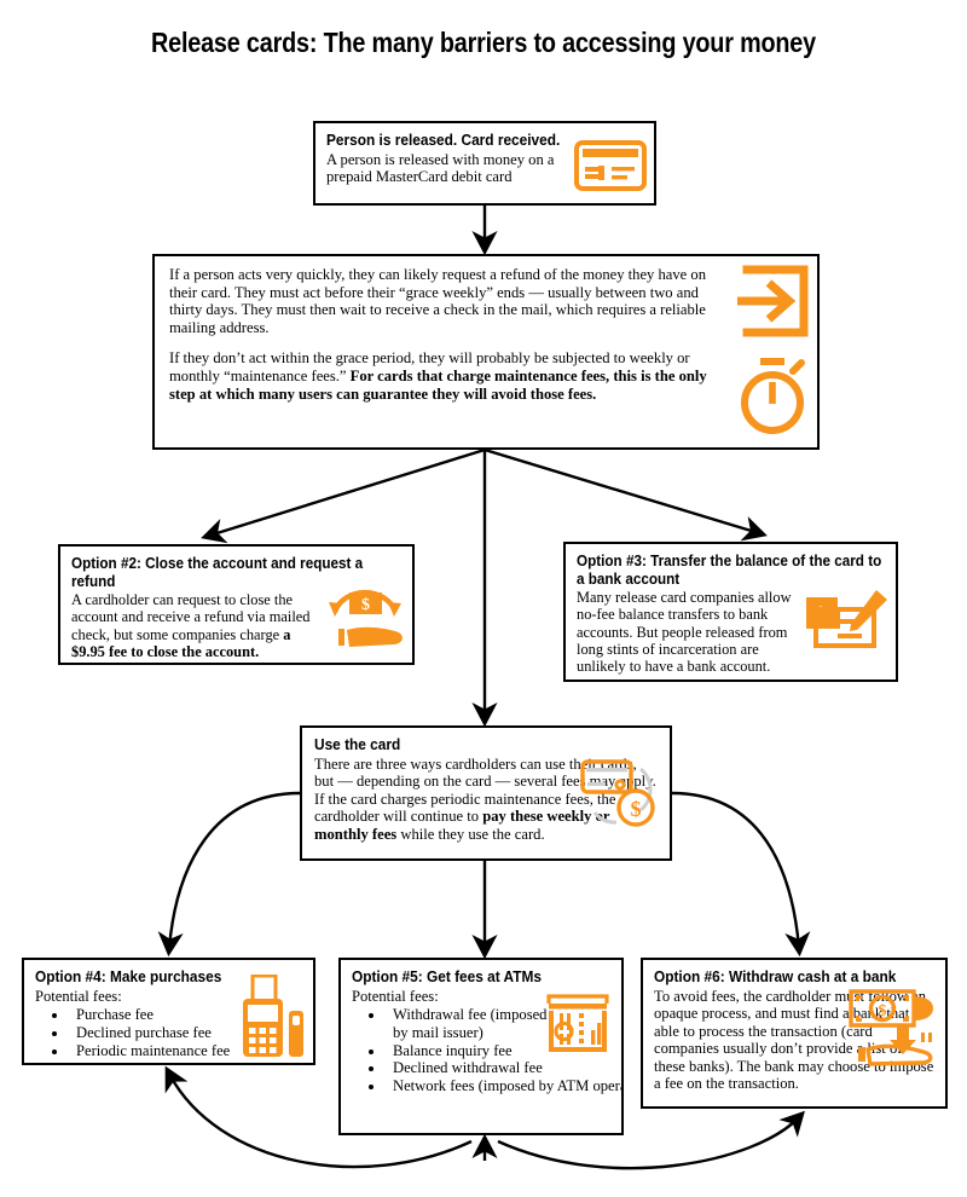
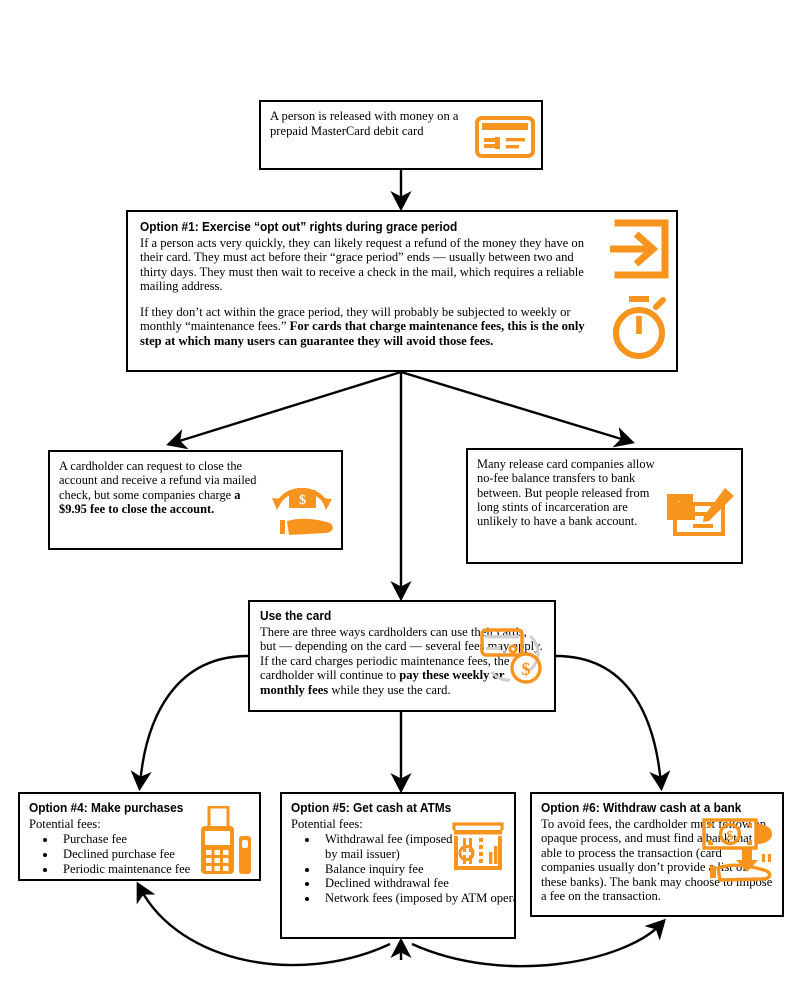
- Release cards: The many barriers to accessing your money
- Person is released. Card received.
  A person is released with money on a prepaid MasterCard debit card
+ Option #1: Exercise “opt out” rights during grace period
- If a person acts very quickly, they can likely request a refund of the money they have on their card. They must act before their “grace weekly” ends — usually between two and thirty days. They must then wait to receive a check in the mail, which requires a reliable mailing address.
+ If a person acts very quickly, they can likely request a refund of the money they have on their card. They must act before their “grace period” ends — usually between two and thirty days. They must then wait to receive a check in the mail, which requires a reliable mailing address.
  If they don’t act within the grace period, they will probably be subjected to weekly or monthly “maintenance fees.” For cards that charge maintenance fees, this is the only step at which many users can guarantee they will avoid those fees.
- Option #2: Close the account and request a refund
  A cardholder can request to close the account and receive a refund via mailed check, but some companies charge a $9.95 fee to close the account.
  $
- Option #3: Transfer the balance of the card to a bank account
- Many release card companies allow no-fee balance transfers to bank accounts. But people released from long stints of incarceration are unlikely to have a bank account.
+ Many release card companies allow no-fee balance transfers to bank between. But people released from long stints of incarceration are unlikely to have a bank account.
  Use the card
  There are three ways cardholders can use th, but — depending on the card — several fee maypl. If the card charges periodic maintenance fees, the cardholder will continue to pay these weeklyr monthly fees while they use the card.
  $
  Option #4: Make purchases
  Potential fees:
  Purchase fee
  Declined purchase fee
  Periodic maintenance fee
- Option #5: Get fees at ATMs
+ Option #5: Get cash at ATMs
  Potential fees:
  Withdrawal fee (imposed by mail issuer)
  Balance inquiry fee
  Declined withdrawal fee
  Network fees (imposed by ATM oper
  Option #6: Withdraw cash at a bank
  To avoid fees, the cardholder mt foown opaque process, and must find a bak tat able to process the transaction (card companies usually don’t providet o these banks). The bank may choose to impose a fee on the transaction.
  $
